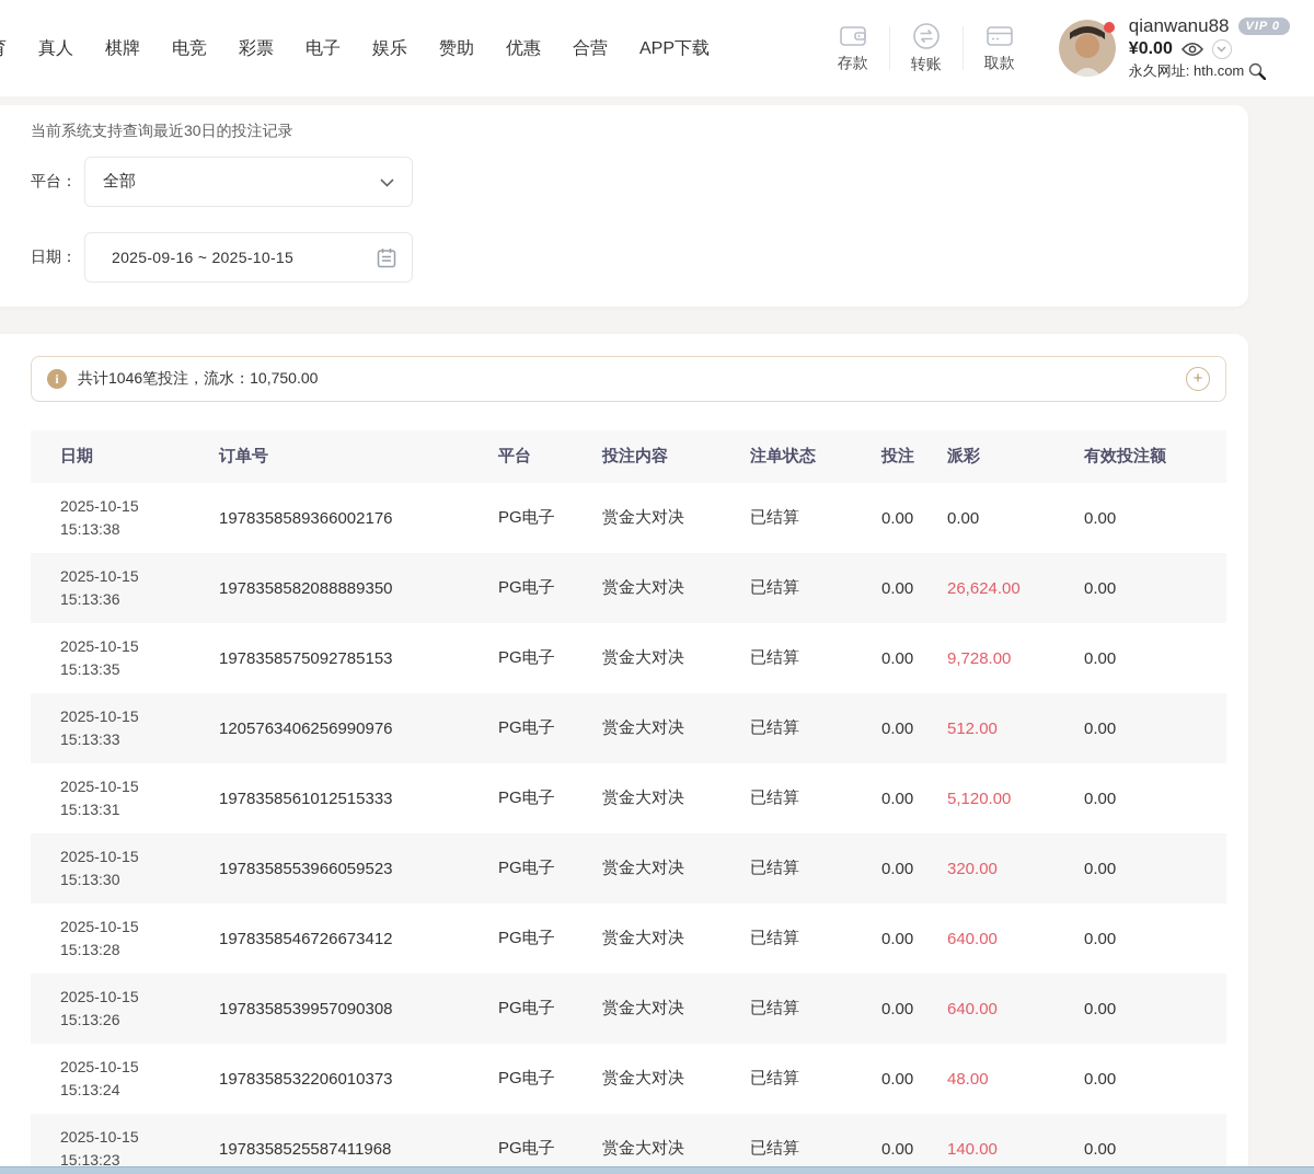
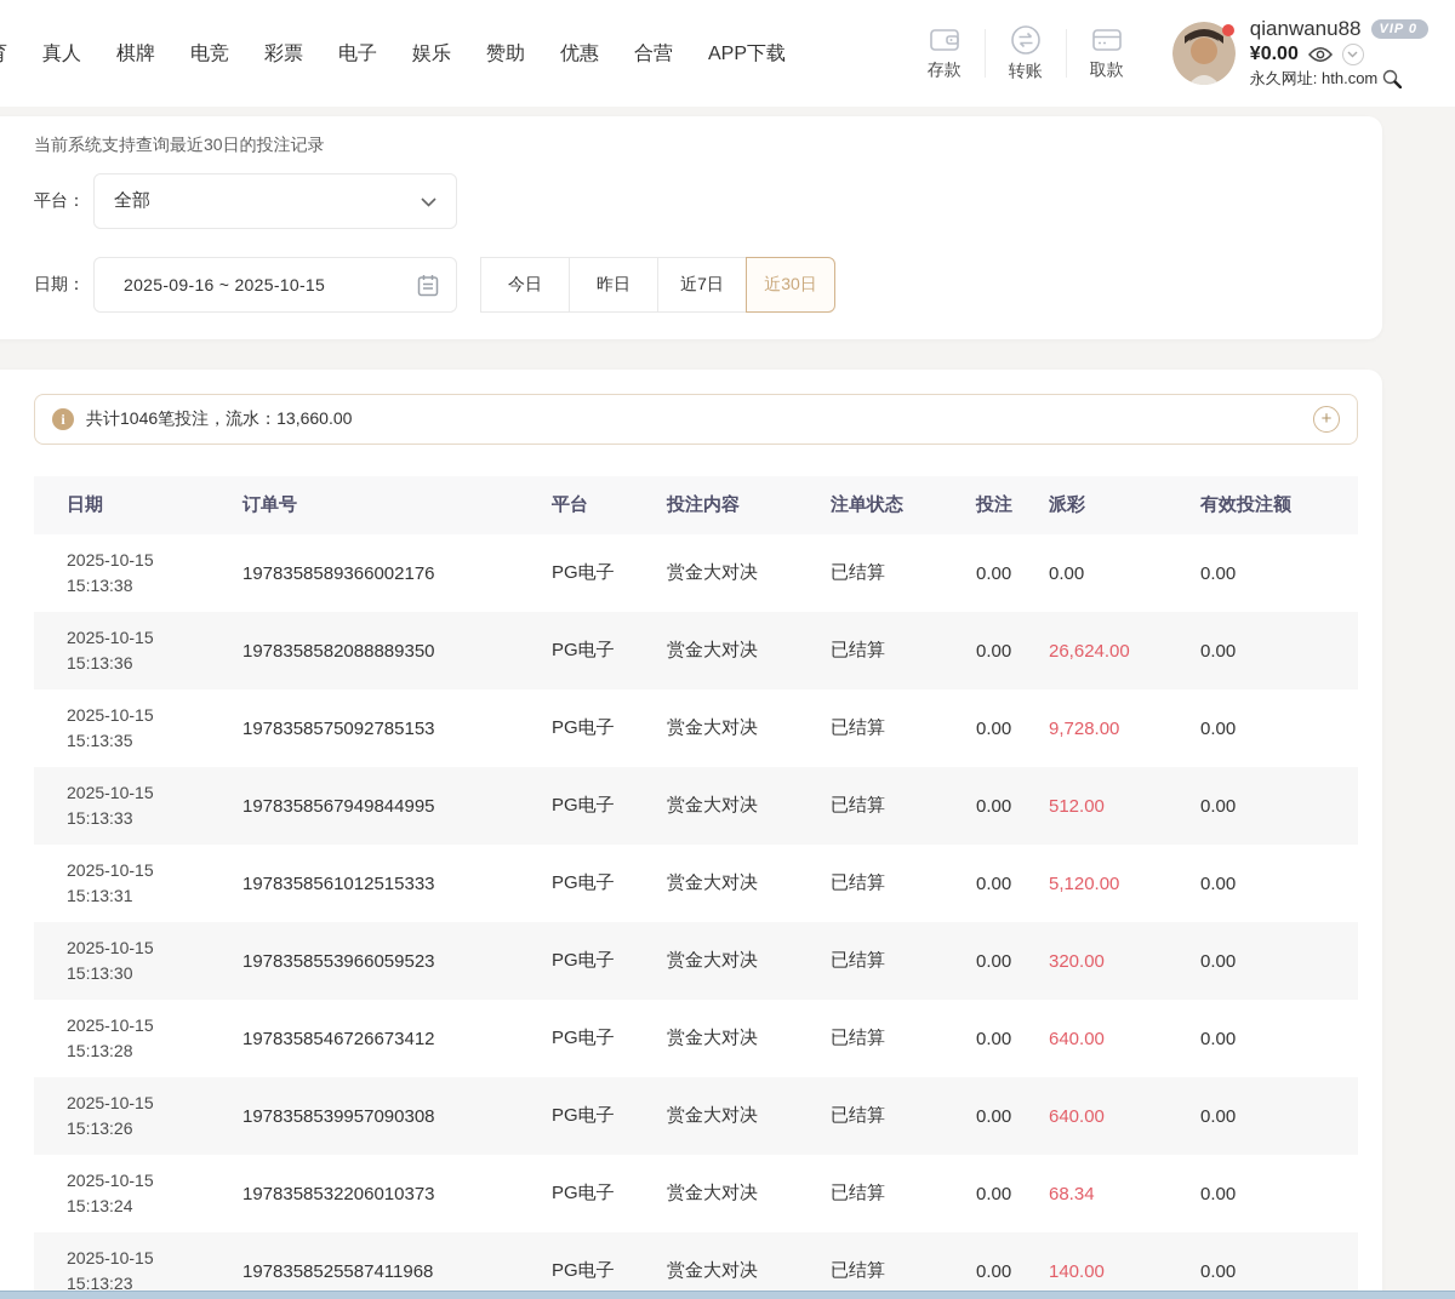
  真人
  棋牌
  电竞
  彩票
  电子
  娱乐
  赞助
  优惠
  合营
  APP下载
  存款
  转账
  取款
  qianwanu88
  VIP 0
  ¥0.00
  永久网址: hth.com
  当前系统支持查询最近30日的投注记录
  平台：
  全部
  日期：
  2025-09-16 ~ 2025-10-15
+ 今日
+ 昨日
+ 近7日
+ 近30日
  i
- 共计1046笔投注，流水：10,750.00
+ 共计1046笔投注，流水：13,660.00
  +
  日期
  订单号
  平台
  投注内容
  注单状态
  投注
  派彩
  有效投注额
  2025-10-15
  15:13:38
  1978358589366002176
  PG电子
  赏金大对决
  已结算
  0.00
  0.00
  0.00
  2025-10-15
  15:13:36
  1978358582088889350
  PG电子
  赏金大对决
  已结算
  0.00
  26,624.00
  0.00
  2025-10-15
  15:13:35
  1978358575092785153
  PG电子
  赏金大对决
  已结算
  0.00
  9,728.00
  0.00
  2025-10-15
  15:13:33
- 1205763406256990976
+ 1978358567949844995
  PG电子
  赏金大对决
  已结算
  0.00
  512.00
  0.00
  2025-10-15
  15:13:31
  1978358561012515333
  PG电子
  赏金大对决
  已结算
  0.00
  5,120.00
  0.00
  2025-10-15
  15:13:30
  1978358553966059523
  PG电子
  赏金大对决
  已结算
  0.00
  320.00
  0.00
  2025-10-15
  15:13:28
  1978358546726673412
  PG电子
  赏金大对决
  已结算
  0.00
  640.00
  0.00
  2025-10-15
  15:13:26
  1978358539957090308
  PG电子
  赏金大对决
  已结算
  0.00
  640.00
  0.00
  2025-10-15
  15:13:24
  1978358532206010373
  PG电子
  赏金大对决
  已结算
  0.00
- 48.00
+ 68.34
  0.00
  2025-10-15
  15:13:23
  1978358525587411968
  PG电子
  赏金大对决
  已结算
  0.00
  140.00
  0.00
